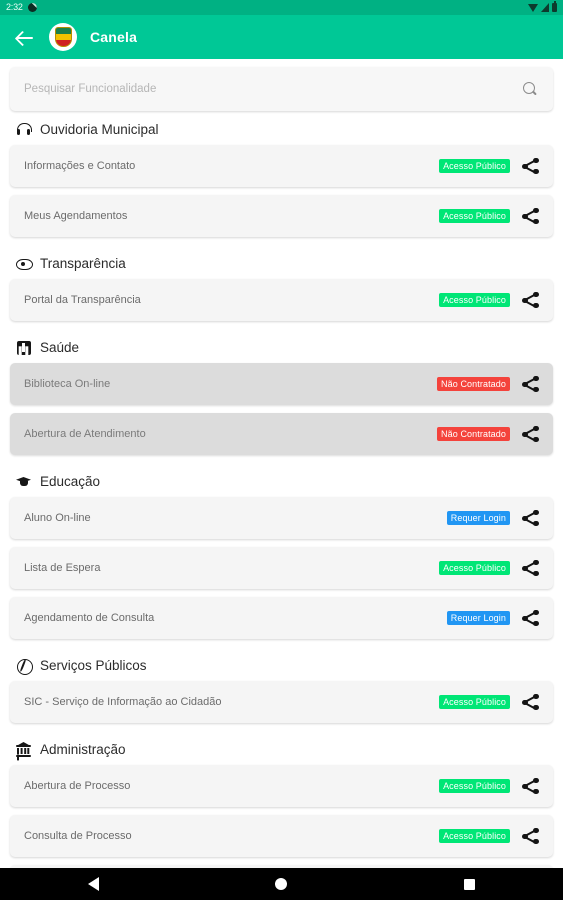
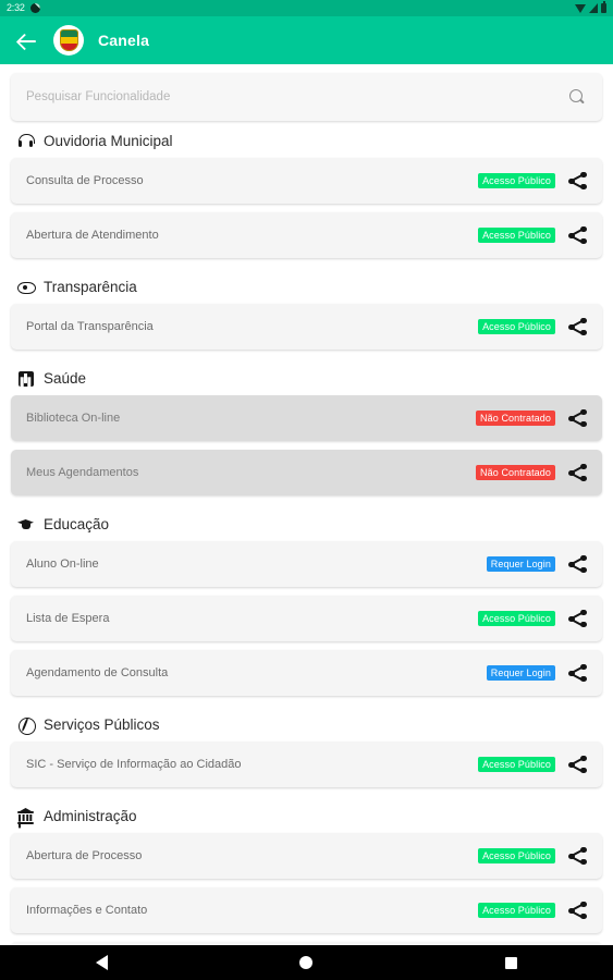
  2:32
  Canela
  Pesquisar Funcionalidade
  Ouvidoria Municipal
- Informações e Contato
+ Consulta de Processo
  Acesso Público
- Meus Agendamentos
+ Abertura de Atendimento
  Acesso Público
  Transparência
  Portal da Transparência
  Acesso Público
  Saúde
  Biblioteca On-line
  Não Contratado
- Abertura de Atendimento
+ Meus Agendamentos
  Não Contratado
  Educação
  Aluno On-line
  Requer Login
  Lista de Espera
  Acesso Público
  Agendamento de Consulta
  Requer Login
  Serviços Públicos
  SIC - Serviço de Informação ao Cidadão
  Acesso Público
  Administração
  Abertura de Processo
  Acesso Público
- Consulta de Processo
+ Informações e Contato
  Acesso Público
